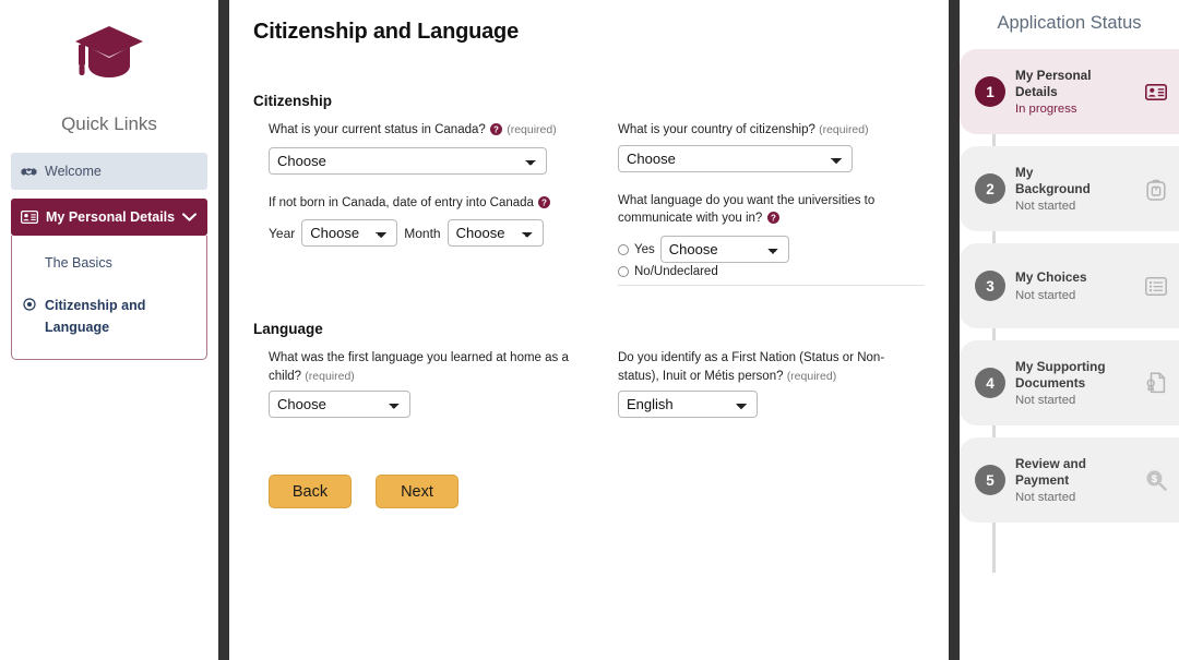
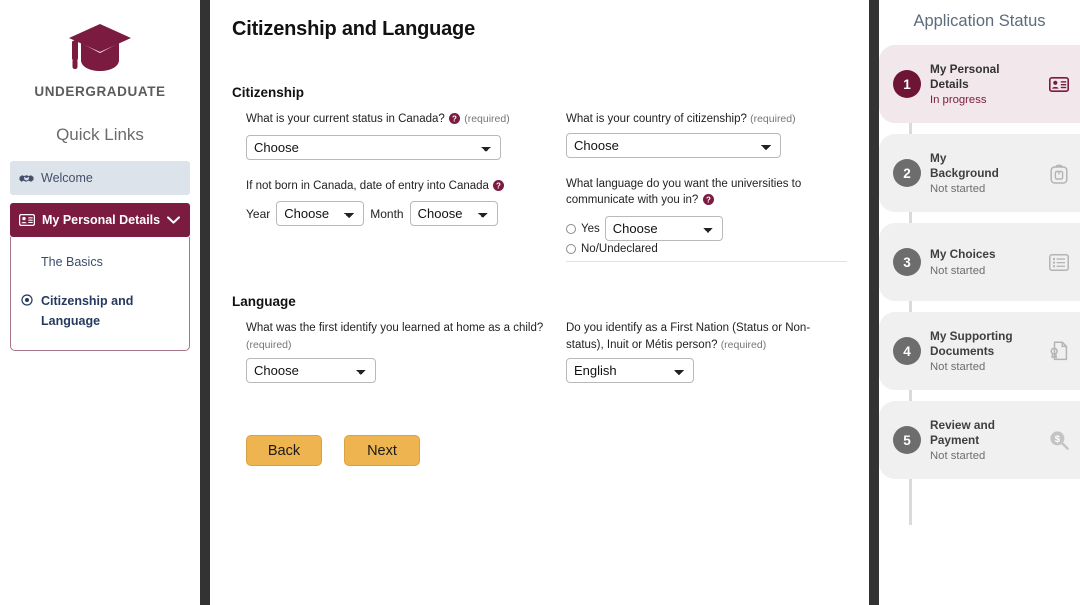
+ UNDERGRADUATE
  Quick Links
  Welcome
  My Personal Details
  The Basics
  Citizenship and Language
  Citizenship and Language
  Citizenship
  What is your current status in Canada?
  ?
  (required)
  Choose
  If not born in Canada, date of entry into Canada
  ?
  Year
  Choose
  Month
  Choose
  What is your country of citizenship? (required)
  Choose
  What language do you want the universities to communicate with you in?
  ?
  Yes
  Choose
  No/Undeclared
  Language
- What was the first language you learned at home as a child? (required)
+ What was the first identify you learned at home as a child? (required)
  Choose
  Do you identify as a First Nation (Status or Non-status), Inuit or Métis person? (required)
  English
  Back
  Next
  Application Status
  1
  My Personal Details
  In progress
  2
  My Background
  Not started
  3
  My Choices
  Not started
  4
  My Supporting Documents
  Not started
  5
  Review and Payment
  Not started
  $
